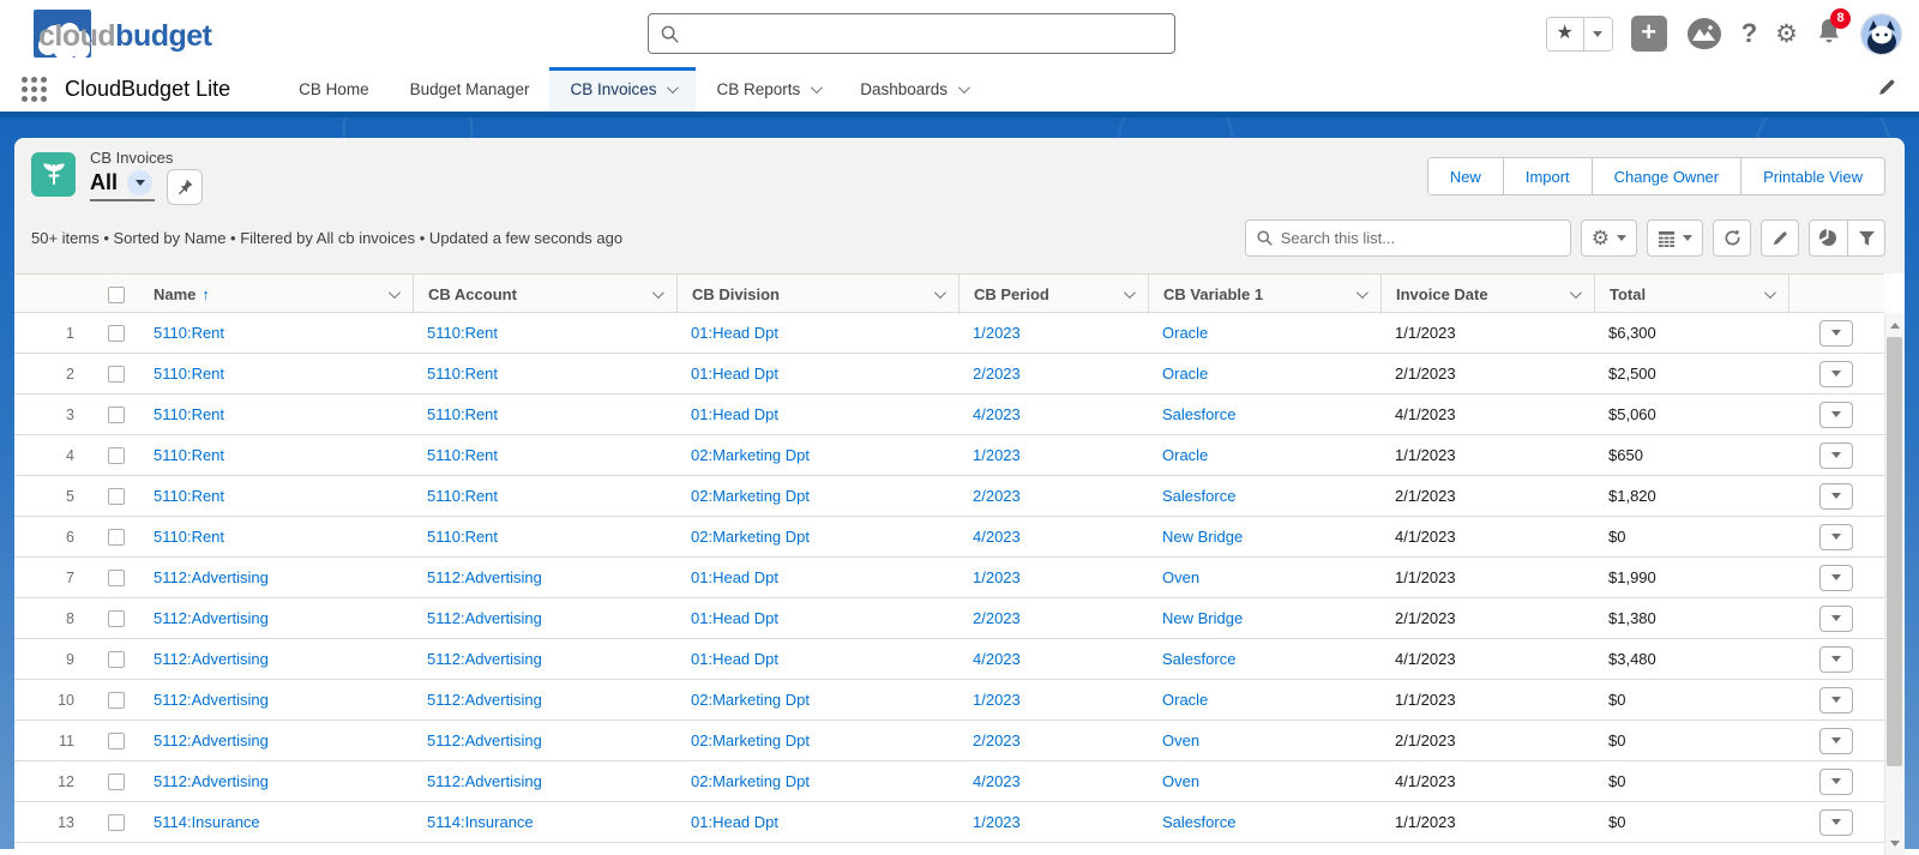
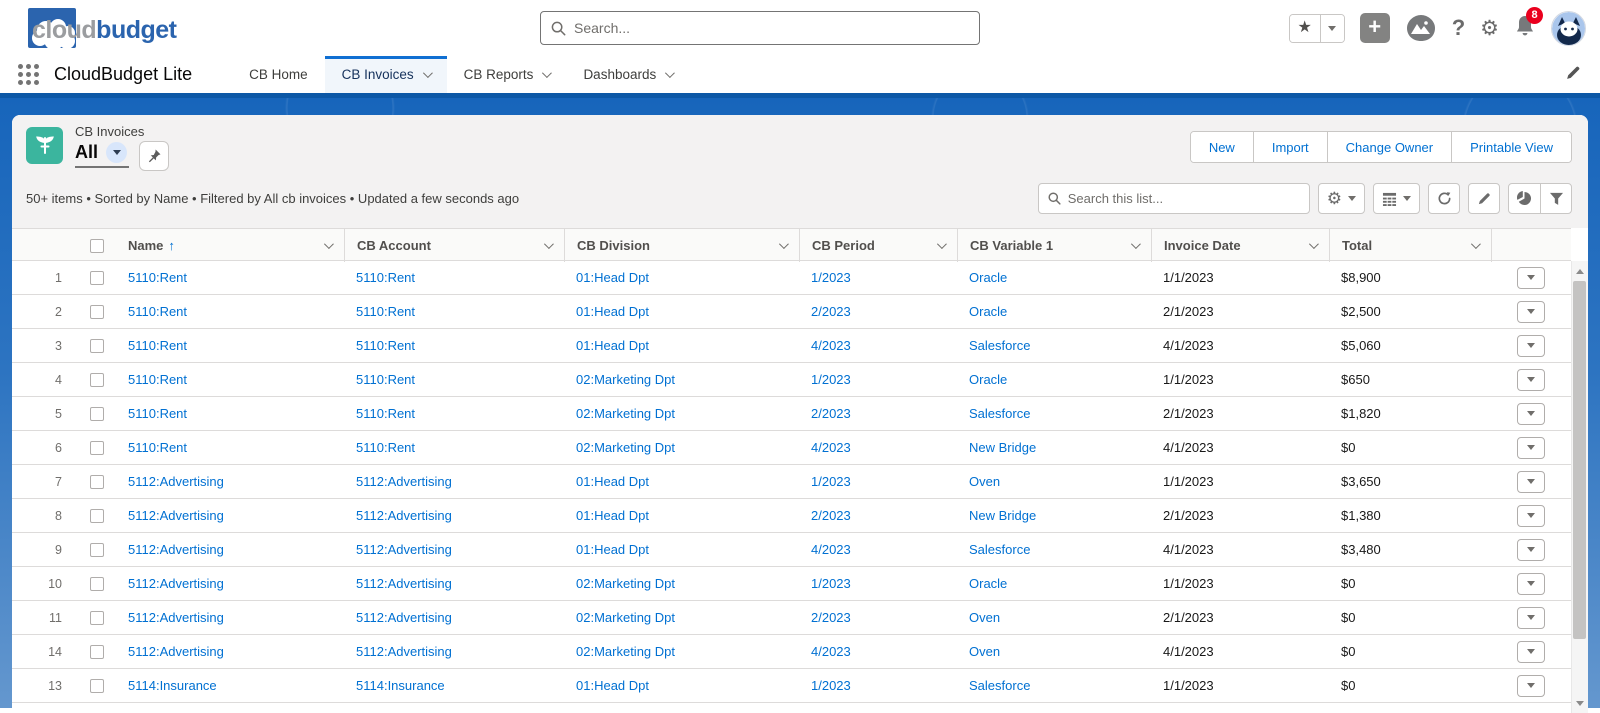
  cloudbudget
+ Search...
  ★
  +
  ?
  ⚙
  8
  CloudBudget Lite
  CB Home
- Budget Manager
  CB Invoices
  CB Reports
  Dashboards
  CB Invoices
  All
  New
  Import
  Change Owner
  Printable View
  50+ items • Sorted by Name • Filtered by All cb invoices • Updated a few seconds ago
  Search this list...
  ⚙
  Name
  ↑
  CB Account
  CB Division
  CB Period
  CB Variable 1
  Invoice Date
  Total
  1
  5110:Rent
  5110:Rent
  01:Head Dpt
  1/2023
  Oracle
  1/1/2023
- $6,300
+ $8,900
  2
  5110:Rent
  5110:Rent
  01:Head Dpt
  2/2023
  Oracle
  2/1/2023
  $2,500
  3
  5110:Rent
  5110:Rent
  01:Head Dpt
  4/2023
  Salesforce
  4/1/2023
  $5,060
  4
  5110:Rent
  5110:Rent
  02:Marketing Dpt
  1/2023
  Oracle
  1/1/2023
  $650
  5
  5110:Rent
  5110:Rent
  02:Marketing Dpt
  2/2023
  Salesforce
  2/1/2023
  $1,820
  6
  5110:Rent
  5110:Rent
  02:Marketing Dpt
  4/2023
  New Bridge
  4/1/2023
  $0
  7
  5112:Advertising
  5112:Advertising
  01:Head Dpt
  1/2023
  Oven
  1/1/2023
- $1,990
+ $3,650
  8
  5112:Advertising
  5112:Advertising
  01:Head Dpt
  2/2023
  New Bridge
  2/1/2023
  $1,380
  9
  5112:Advertising
  5112:Advertising
  01:Head Dpt
  4/2023
  Salesforce
  4/1/2023
  $3,480
  10
  5112:Advertising
  5112:Advertising
  02:Marketing Dpt
  1/2023
  Oracle
  1/1/2023
  $0
  11
  5112:Advertising
  5112:Advertising
  02:Marketing Dpt
  2/2023
  Oven
  2/1/2023
  $0
- 12
+ 14
  5112:Advertising
  5112:Advertising
  02:Marketing Dpt
  4/2023
  Oven
  4/1/2023
  $0
  13
  5114:Insurance
  5114:Insurance
  01:Head Dpt
  1/2023
  Salesforce
  1/1/2023
  $0
